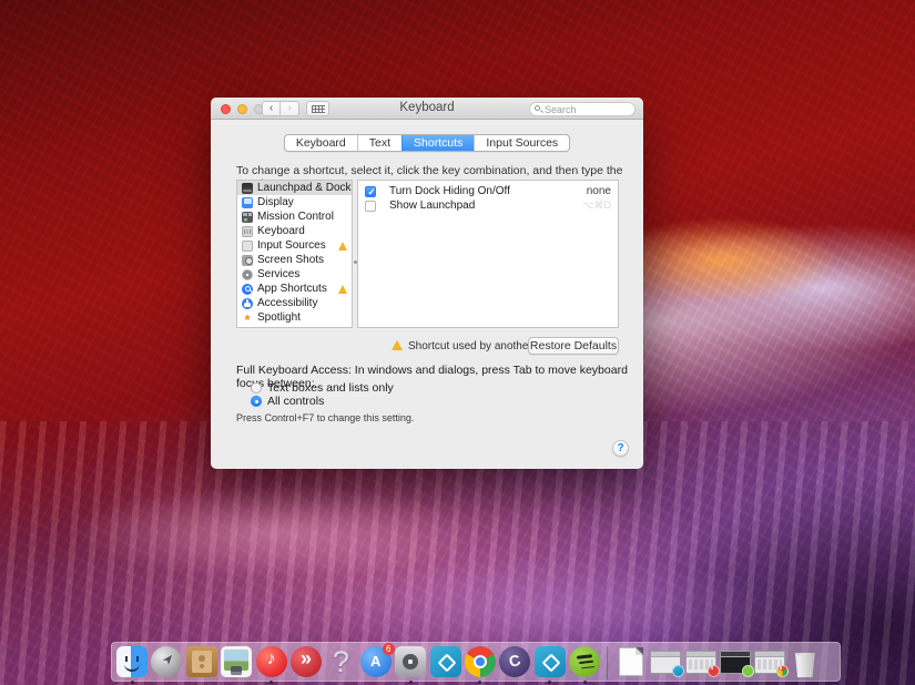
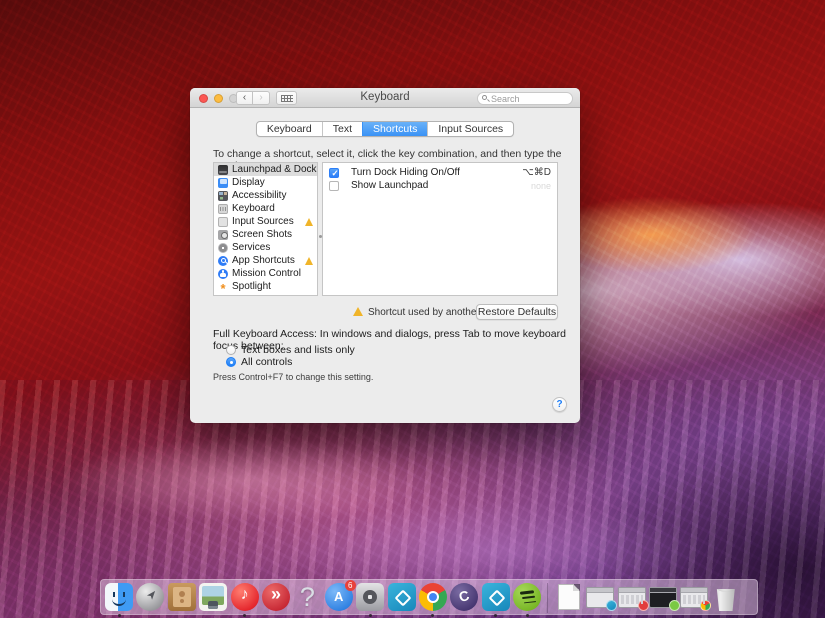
  ‹
  ›
  Keyboard
  Search
  Keyboard
  Text
  Shortcuts
  Input Sources
  To change a shortcut, select it, click the key combination, and then type the
  Launchpad & Dock
  Display
- Mission Control
+ Accessibility
  Keyboard
  Input Sources
  Screen Shots
  Services
  App Shortcuts
- Accessibility
+ Mission Control
  *
  Spotlight
  Turn Dock Hiding On/Off
- none
+ ⌥⌘D
  Show Launchpad
- ⌥⌘D
+ none
  Shortcut used by anothe
  Restore Defaults
  Full Keyboard Access: In windows and dialogs, press Tab to move keyboard focs between:
  Text boxes and lists only
  All controls
  Press Control+F7 to change this setting.
  ?
  ?
  6
